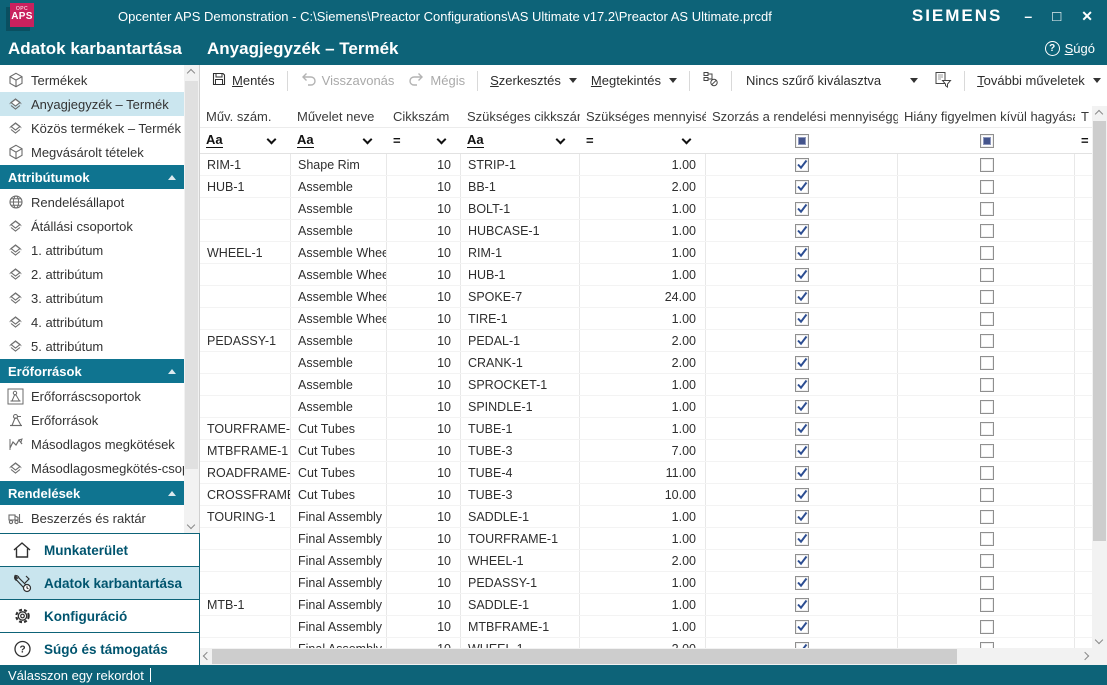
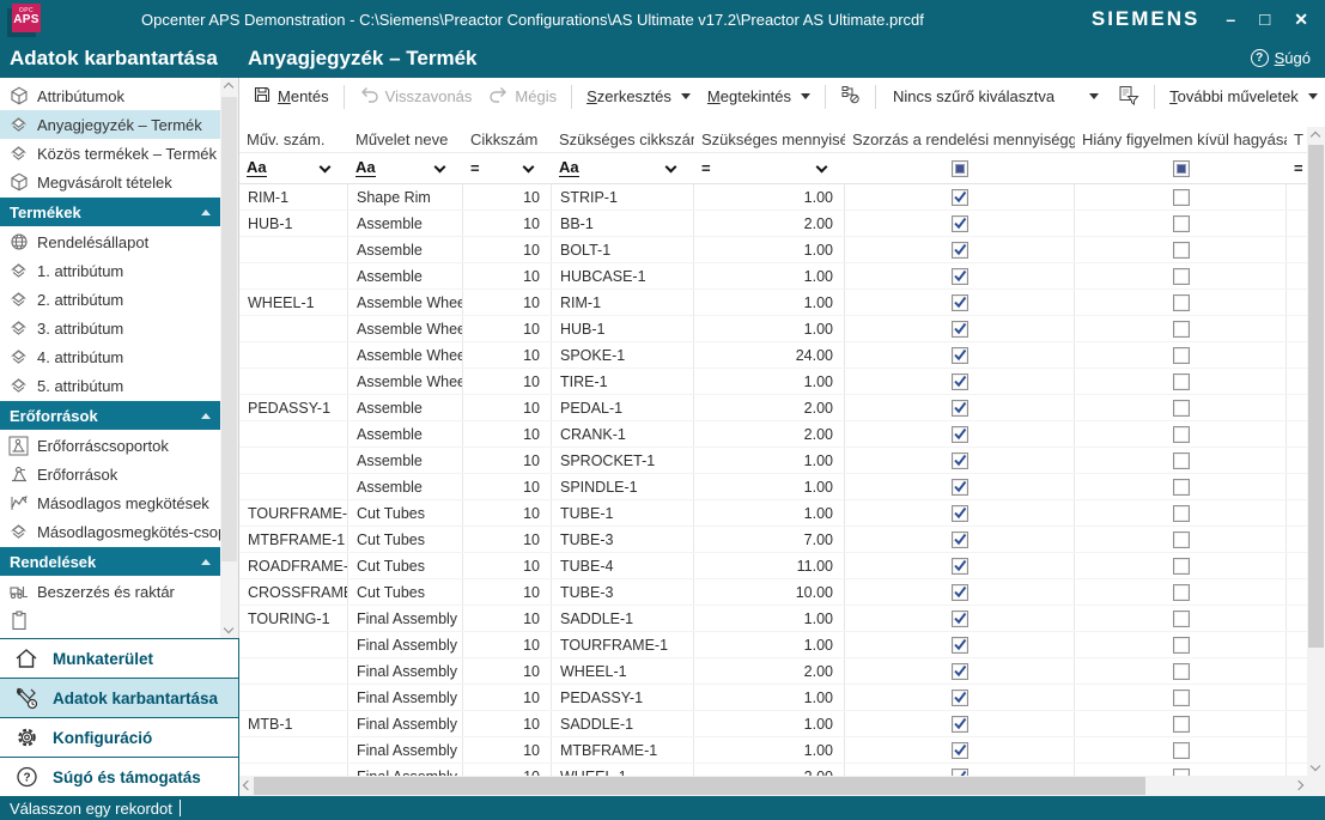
  APS
  Opcenter APS Demonstration - C:\Siemens\Preactor Configurations\AS Ultimate v17.2\Preactor AS Ultimate.prcdf
  SIEMENS
  –
  □
  ✕
  Adatok karbantartása
  Anyagjegyzék – Termék
  ?
  Súgó
- Termékek
+ Attribútumok
  Anyagjegyzék – Termék
  Közös termékek – Termék
  Megvásárolt tételek
- Attribútumok
+ Termékek
  Rendelésállapot
- Átállási csoportok
  1. attribútum
  2. attribútum
  3. attribútum
  4. attribútum
  5. attribútum
  Erőforrások
  Erőforráscsoportok
  Erőforrások
  Másodlagos megkötések
  Másodlagosmegkötés-cso
  Rendelések
  Beszerzés és raktár
  Munkaterület
  Adatok karbantartása
  Konfiguráció
  ?
  Súgó és támogatás
  Mentés
  Visszavonás
  Mégis
  Szerkesztés
  Megtekintés
  Nincs szűrő kiválasztva
  További műveletek
  Műv. szám.
  Művelet neve
  Cikkszám
  Szükséges cikkszá
  Szükséges mennyisé
  Szorzás a rendelési mennyiségg
  Hiány figyelmen kívül hagyás
  T
  Aa
  Aa
  =
  Aa
  =
  =
  RIM-1
  Shape Rim
  10
  STRIP-1
  1.00
  HUB-1
  Assemble
  10
  BB-1
  2.00
  Assemble
  10
  BOLT-1
  1.00
  Assemble
  10
  HUBCASE-1
  1.00
  WHEEL-1
  Assemble Whee
  10
  RIM-1
  1.00
  Assemble Whee
  10
  HUB-1
  1.00
  Assemble Whee
  10
- SPOKE-7
+ SPOKE-1
  24.00
  Assemble Whee
  10
  TIRE-1
  1.00
  PEDASSY-1
  Assemble
  10
  PEDAL-1
  2.00
  Assemble
  10
  CRANK-1
  2.00
  Assemble
  10
  SPROCKET-1
  1.00
  Assemble
  10
  SPINDLE-1
  1.00
  TOURFRAME-
  Cut Tubes
  10
  TUBE-1
  1.00
  MTBFRAME-1
  Cut Tubes
  10
  TUBE-3
  7.00
  ROADFRAME-
  Cut Tubes
  10
  TUBE-4
  11.00
  CROSSFRAM
  Cut Tubes
  10
  TUBE-3
  10.00
  TOURING-1
  Final Assembly
  10
  SADDLE-1
  1.00
  Final Assembly
  10
  TOURFRAME-1
  1.00
  Final Assembly
  10
  WHEEL-1
  2.00
  Final Assembly
  10
  PEDASSY-1
  1.00
  MTB-1
  Final Assembly
  10
  SADDLE-1
  1.00
  Final Assembly
  10
  MTBFRAME-1
  1.00
  Válasszon egy rekordot
